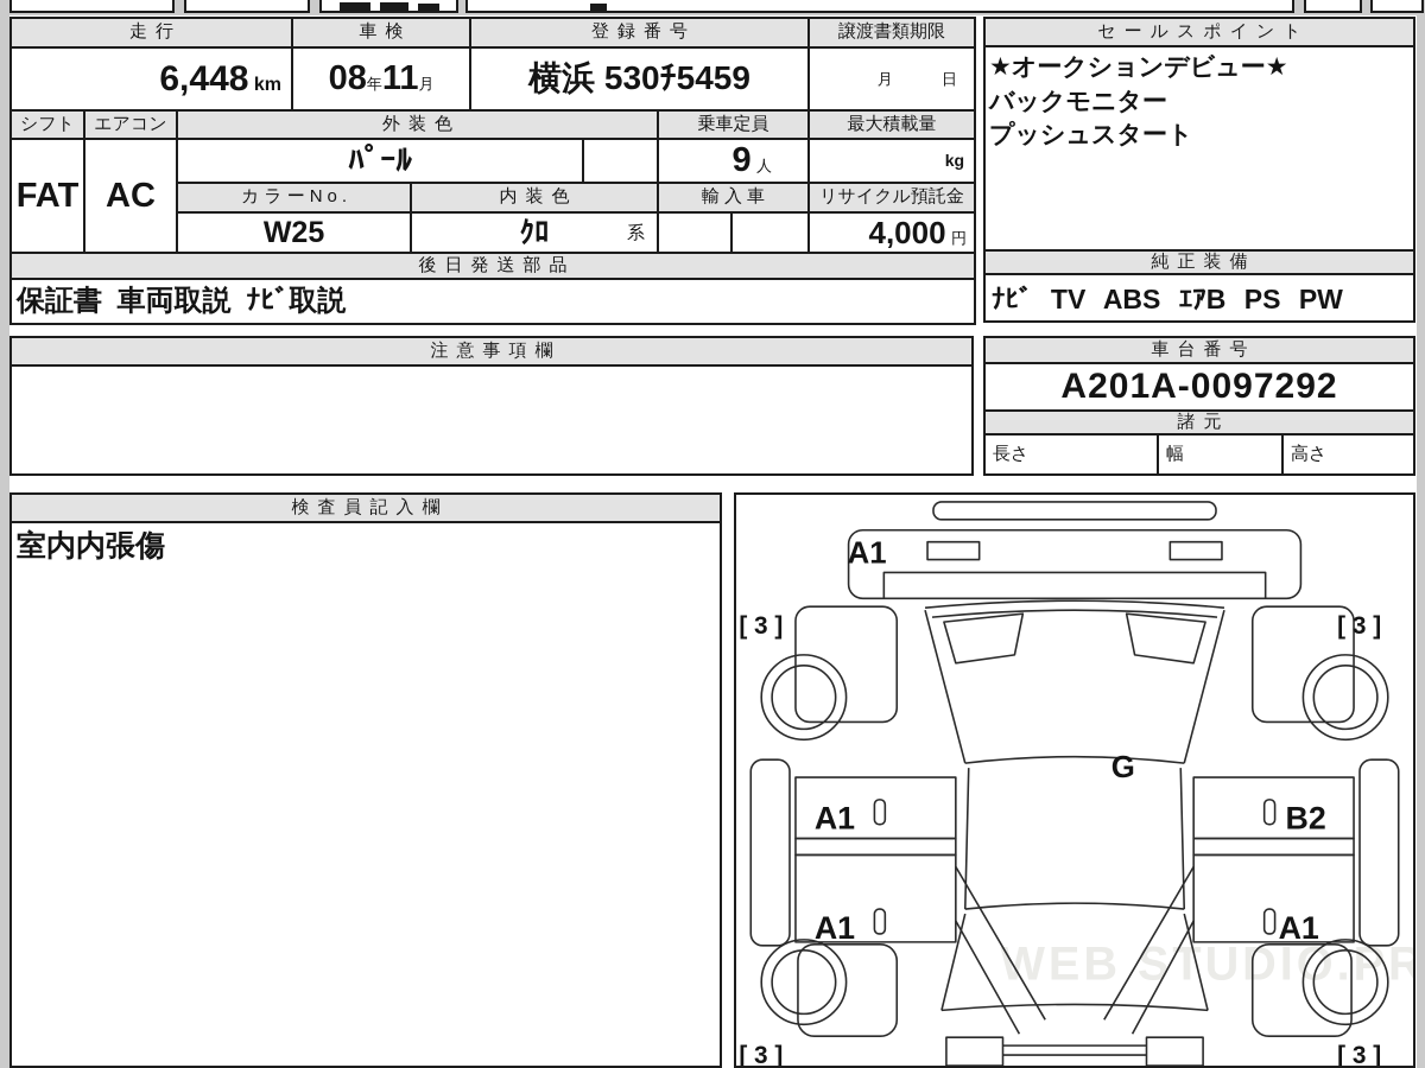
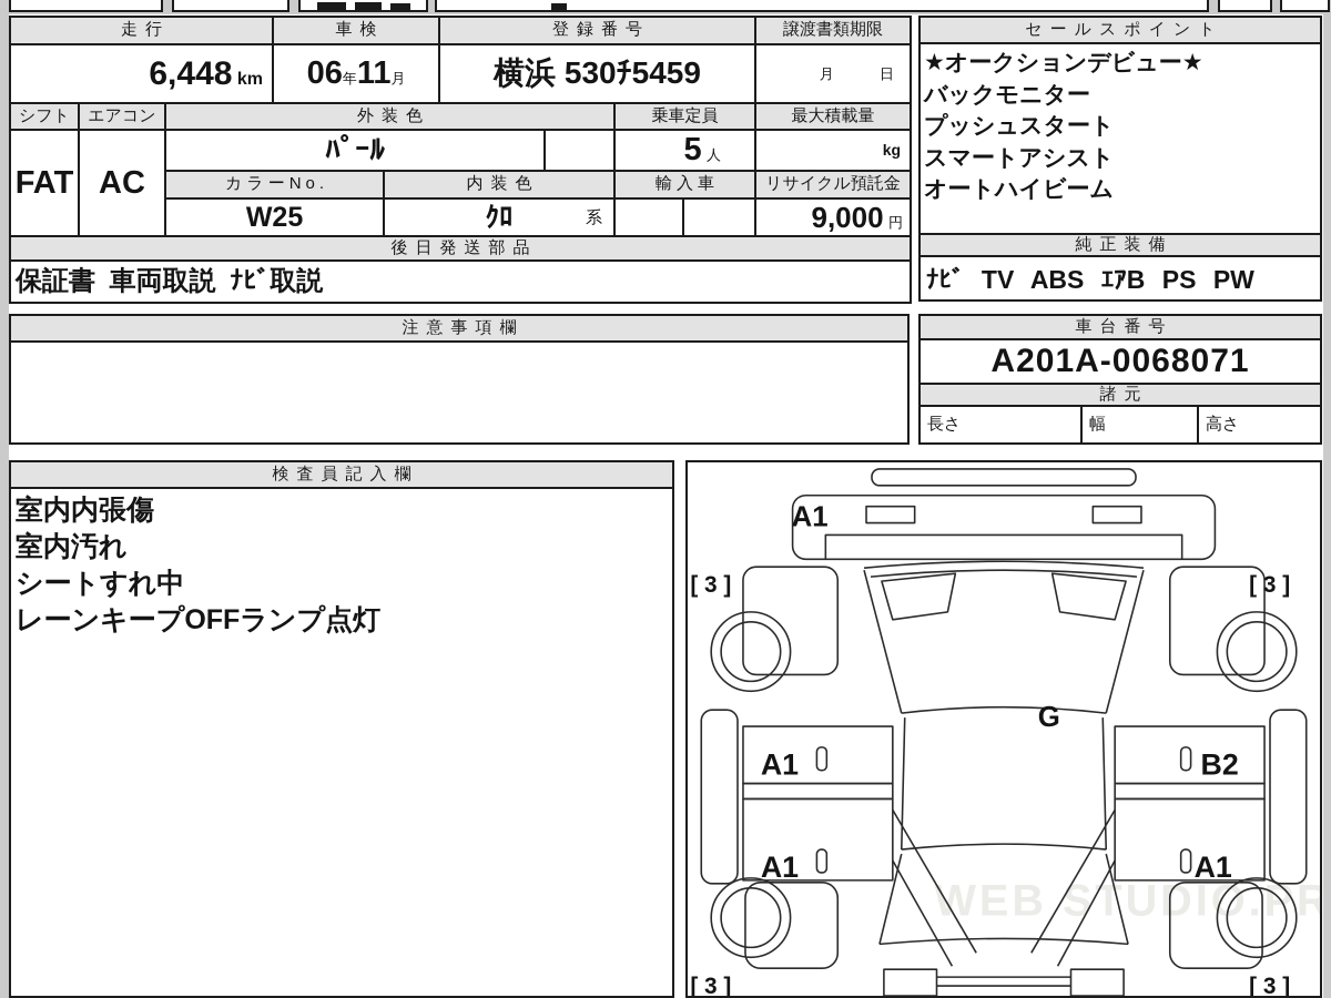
  走行	車検	登録番号	譲渡書類期限
- 6,448 km	08年11月	横浜 530ﾁ5459	月 日
+ 6,448 km	06年11月	横浜 530ﾁ5459	月 日
  シフト	エアコン	外装色	乗車定員	最大積載量
- FAT	AC	ﾊﾟｰﾙ		9 人	kg
+ FAT	AC	ﾊﾟｰﾙ		5 人	kg
  カラーNo.	内装色	輸入車	リサイクル預託金
- W25	ｸﾛ 系			4,000 円
+ W25	ｸﾛ 系			9,000 円
  後日発送部品
  保証書 車両取説 ﾅﾋﾞ取説
  セールスポイント
  ★オークションデビュー★
  バックモニター
  プッシュスタート
+ スマートアシスト
+ オートハイビーム
  純正装備
  ﾅﾋﾞ TV ABS ｴｱB PS PW
  注意事項欄
  車台番号
- A201A-0097292
+ A201A-0068071
  諸元
  長さ
  幅
  高さ
  検査員記入欄
  室内内張傷
+ 室内汚れ
+ シートすれ中
+ レーンキープOFFランプ点灯
  WEB STUDIO.R
  A1
  G
  A1
  B2
  A1
  A1
  [ 3 ]
  [ 3 ]
  [ 3 ]
  [ 3 ]
